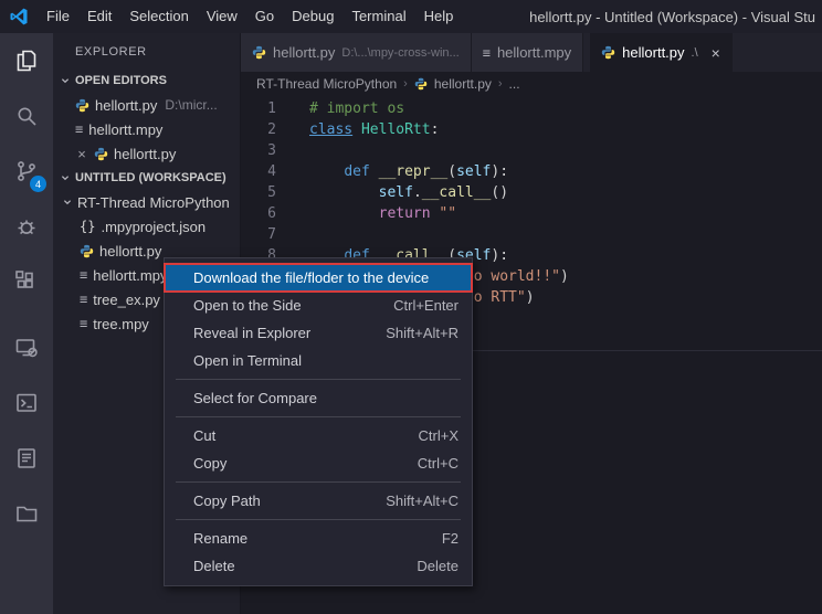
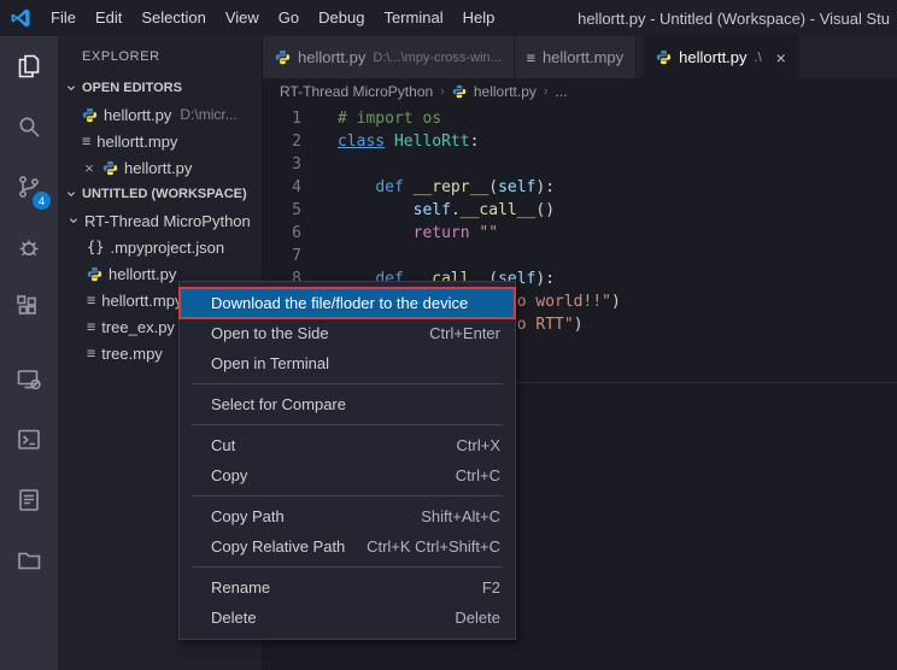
  File
  Edit
  Selection
  View
  Go
  Debug
  Terminal
  Help
  hellortt.py - Untitled (Workspace) - Visual Stu
  4
  EXPLORER
  OPEN EDITORS
  hellortt.py
  D:\micr...
  ≡
  hellortt.mpy
  ×
  hellortt.py
  UNTITLED (WORKSPACE)
  RT-Thread MicroPython
  {}
  .mpyproject.json
  hellortt.py
  ≡
  hellortt.mp
  ≡
  tree_ex.py
  ≡
  tree.mpy
  hellortt.py
  D:\...\mpy-cross-win...
  ≡
  hellortt.mpy
  hellortt.py
  .\
  ×
  RT-Thread MicroPython
  ›
  hellortt.py
  ›
  ...
  1
  2
  3
  4
  5
  6
  7
  8
  # import os
  class HelloRtt:
  def __repr__(self):
  self.__call__()
  return ""
  def __call__(self):
  Download the file/floder to the device
  Open to the Side
  Ctrl+Enter
- Reveal in Explorer
- Shift+Alt+R
  Open in Terminal
  Select for Compare
  Cut
  Ctrl+X
  Copy
  Ctrl+C
  Copy Path
  Shift+Alt+C
+ Copy Relative Path
+ Ctrl+K Ctrl+Shift+C
  Rename
  F2
  Delete
  Delete
